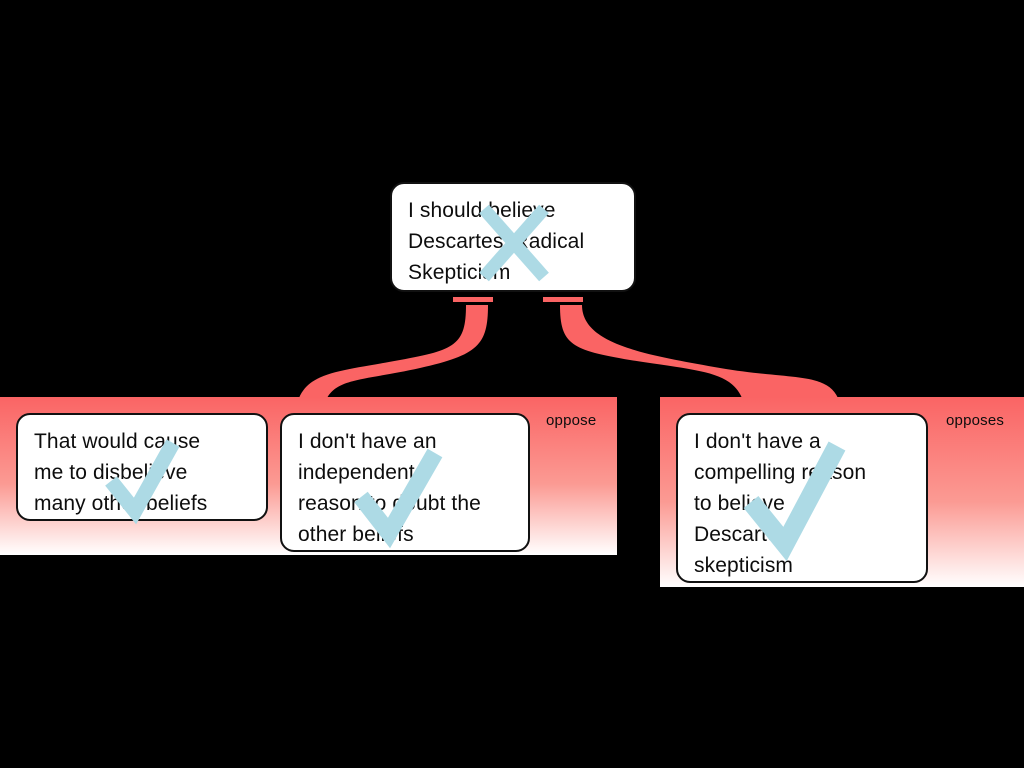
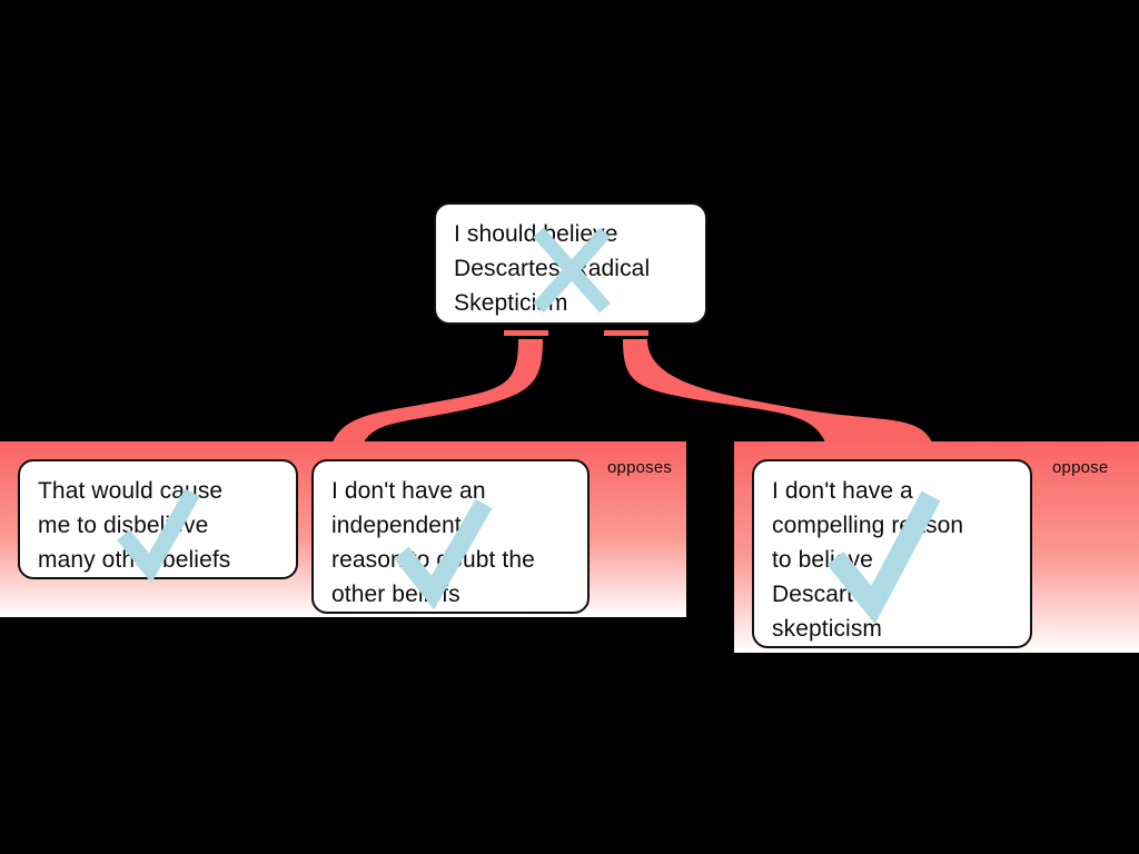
  I should beliee
  Descartesadical
  Skepticm
  That would cause
  me to disbelve
  many oth beliefs
  I don't have an
  independent
  reasooubt the
  other belfs
- oppose
+ opposes
  I don't have a
  compelling rson
  to belive
  Descart
  skepticism
- opposes
+ oppose
